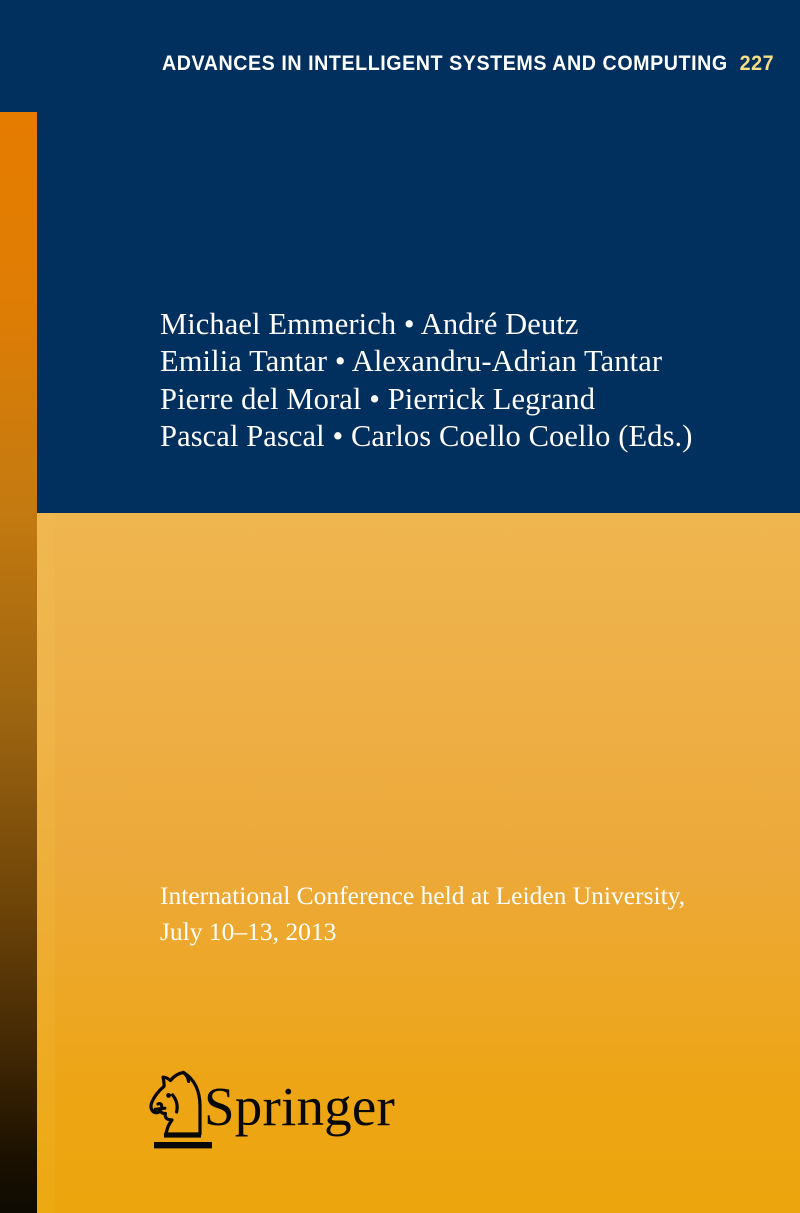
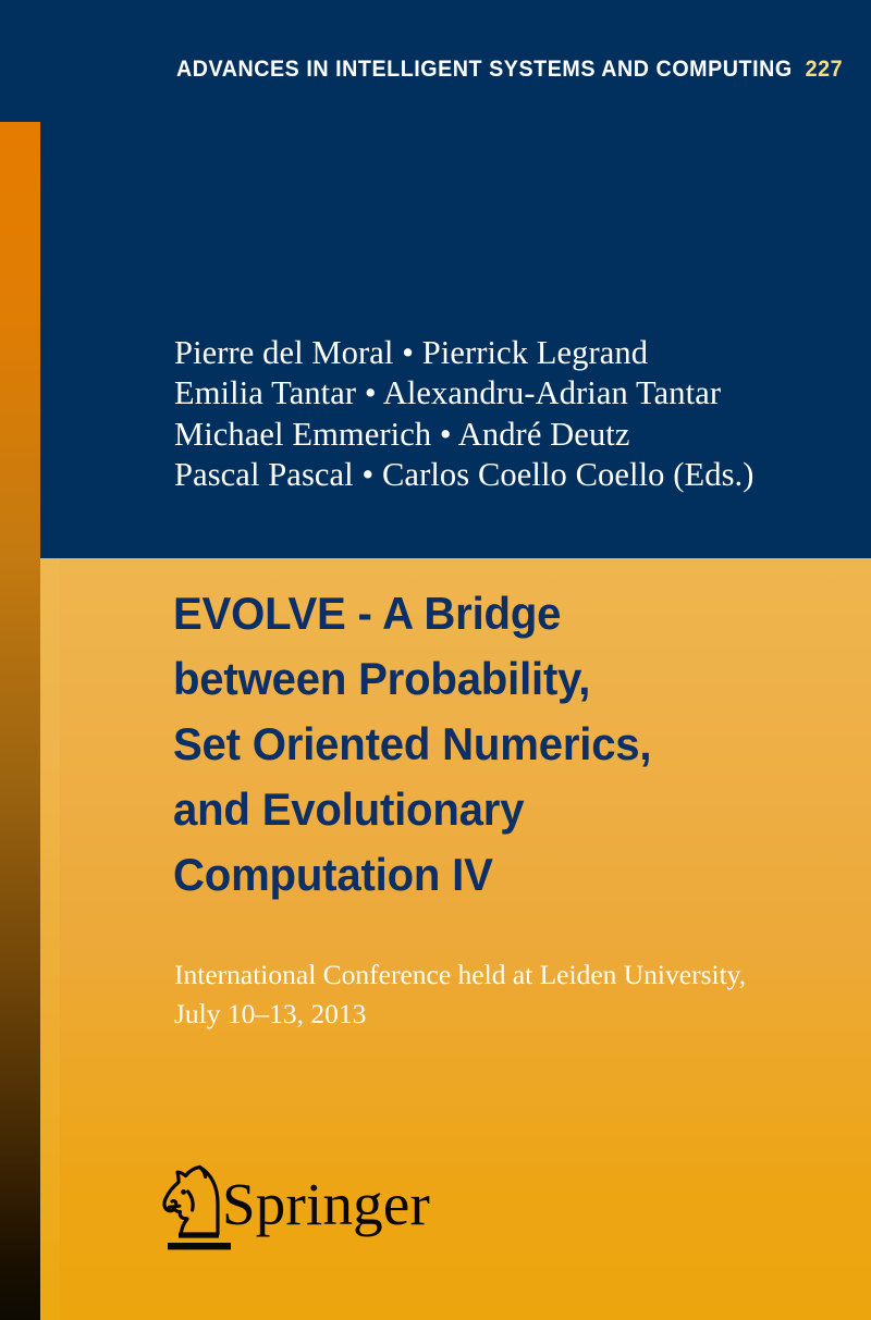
  ADVANCES IN INTELLIGENT SYSTEMS AND COMPUTING 227
- Michael Emmerich • André Deutz
+ Pierre del Moral • Pierrick Legrand
  Emilia Tantar • Alexandru-Adrian Tantar
- Pierre del Moral • Pierrick Legrand
+ Michael Emmerich • André Deutz
  Pascal Pascal • Carlos Coello Coello (Eds.)
+ EVOLVE - A Bridge
+ between Probability,
+ Set Oriented Numerics,
+ and Evolutionary
+ Computation IV
  International Conference held at Leiden University,
  July 10–13, 2013
  Springer
